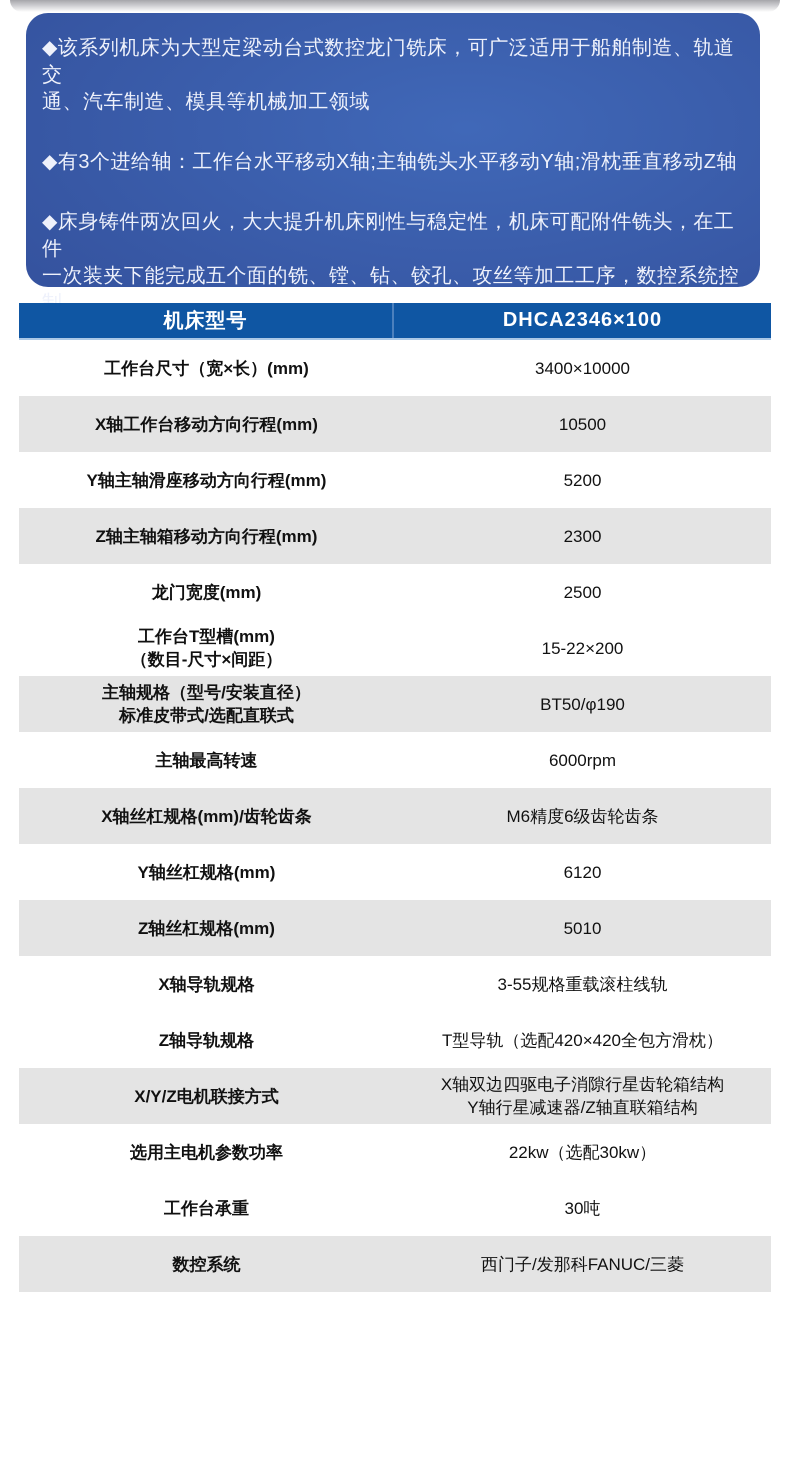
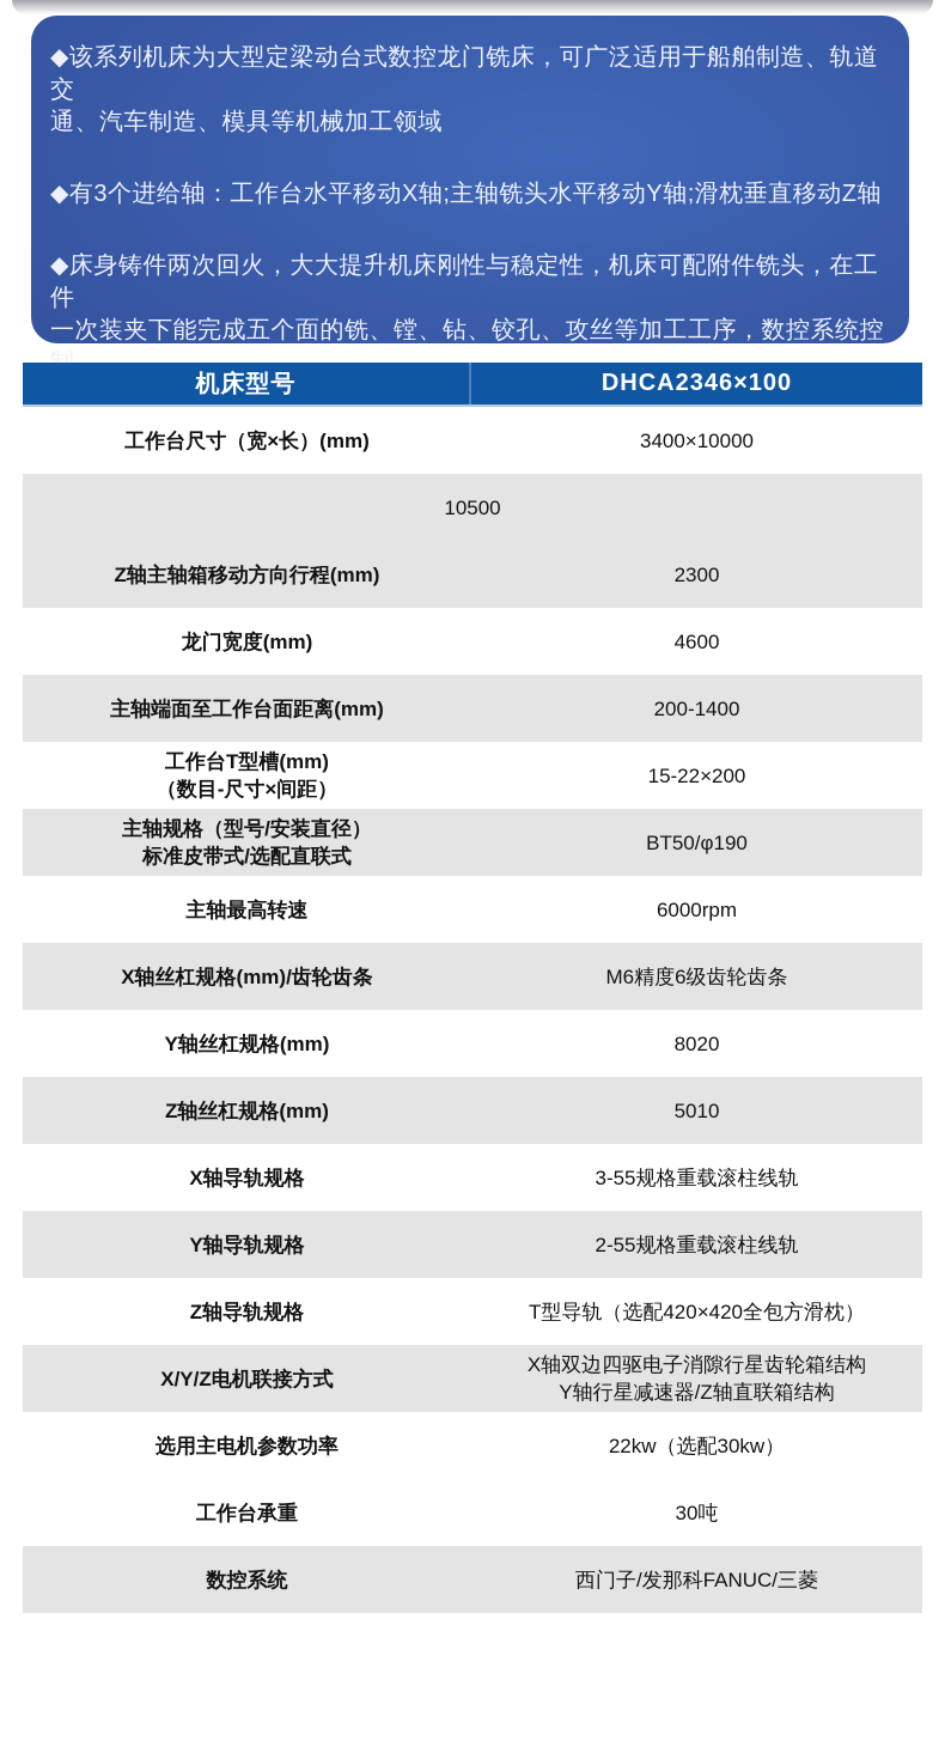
  ◆该系列机床为大型定梁动台式数控龙门铣床，可广泛适用于船舶制造、轨道交
  通、汽车制造、模具等机械加工领域
  ◆有3个进给轴：工作台水平移动X轴;主轴铣头水平移动Y轴;滑枕垂直移动Z轴
  ◆床身铸件两次回火，大大提升机床刚性与稳定性，机床可配附件铣头，在工件
  一次装夹下能完成五个面的铣、镗、钻、铰孔、攻丝等加工工序，数控系统控
  机床型号
  DHCA2346×100
  工作台尺寸（宽×长）(mm)
  3400×10000
- X轴工作台移动方向行程(mm)
  10500
- Y轴主轴滑座移动方向行程(mm)
- 5200
  Z轴主轴箱移动方向行程(mm)
  2300
  龙门宽度(mm)
- 2500
+ 4600
+ 主轴端面至工作台面距离(mm)
+ 200-1400
  工作台T型槽(mm)
  （数目-尺寸×间距）
  15-22×200
  主轴规格（型号/安装直径）
  标准皮带式/选配直联式
  BT50/φ190
  主轴最高转速
  6000rpm
  X轴丝杠规格(mm)/齿轮齿条
  M6精度6级齿轮齿条
  Y轴丝杠规格(mm)
- 6120
+ 8020
  Z轴丝杠规格(mm)
  5010
  X轴导轨规格
  3-55规格重载滚柱线轨
+ Y轴导轨规格
+ 2-55规格重载滚柱线轨
  Z轴导轨规格
  T型导轨（选配420×420全包方滑枕）
  X/Y/Z电机联接方式
  X轴双边四驱电子消隙行星齿轮箱结构
  Y轴行星减速器/Z轴直联箱结构
  选用主电机参数功率
  22kw（选配30kw）
  工作台承重
  30吨
  数控系统
  西门子/发那科FANUC/三菱
